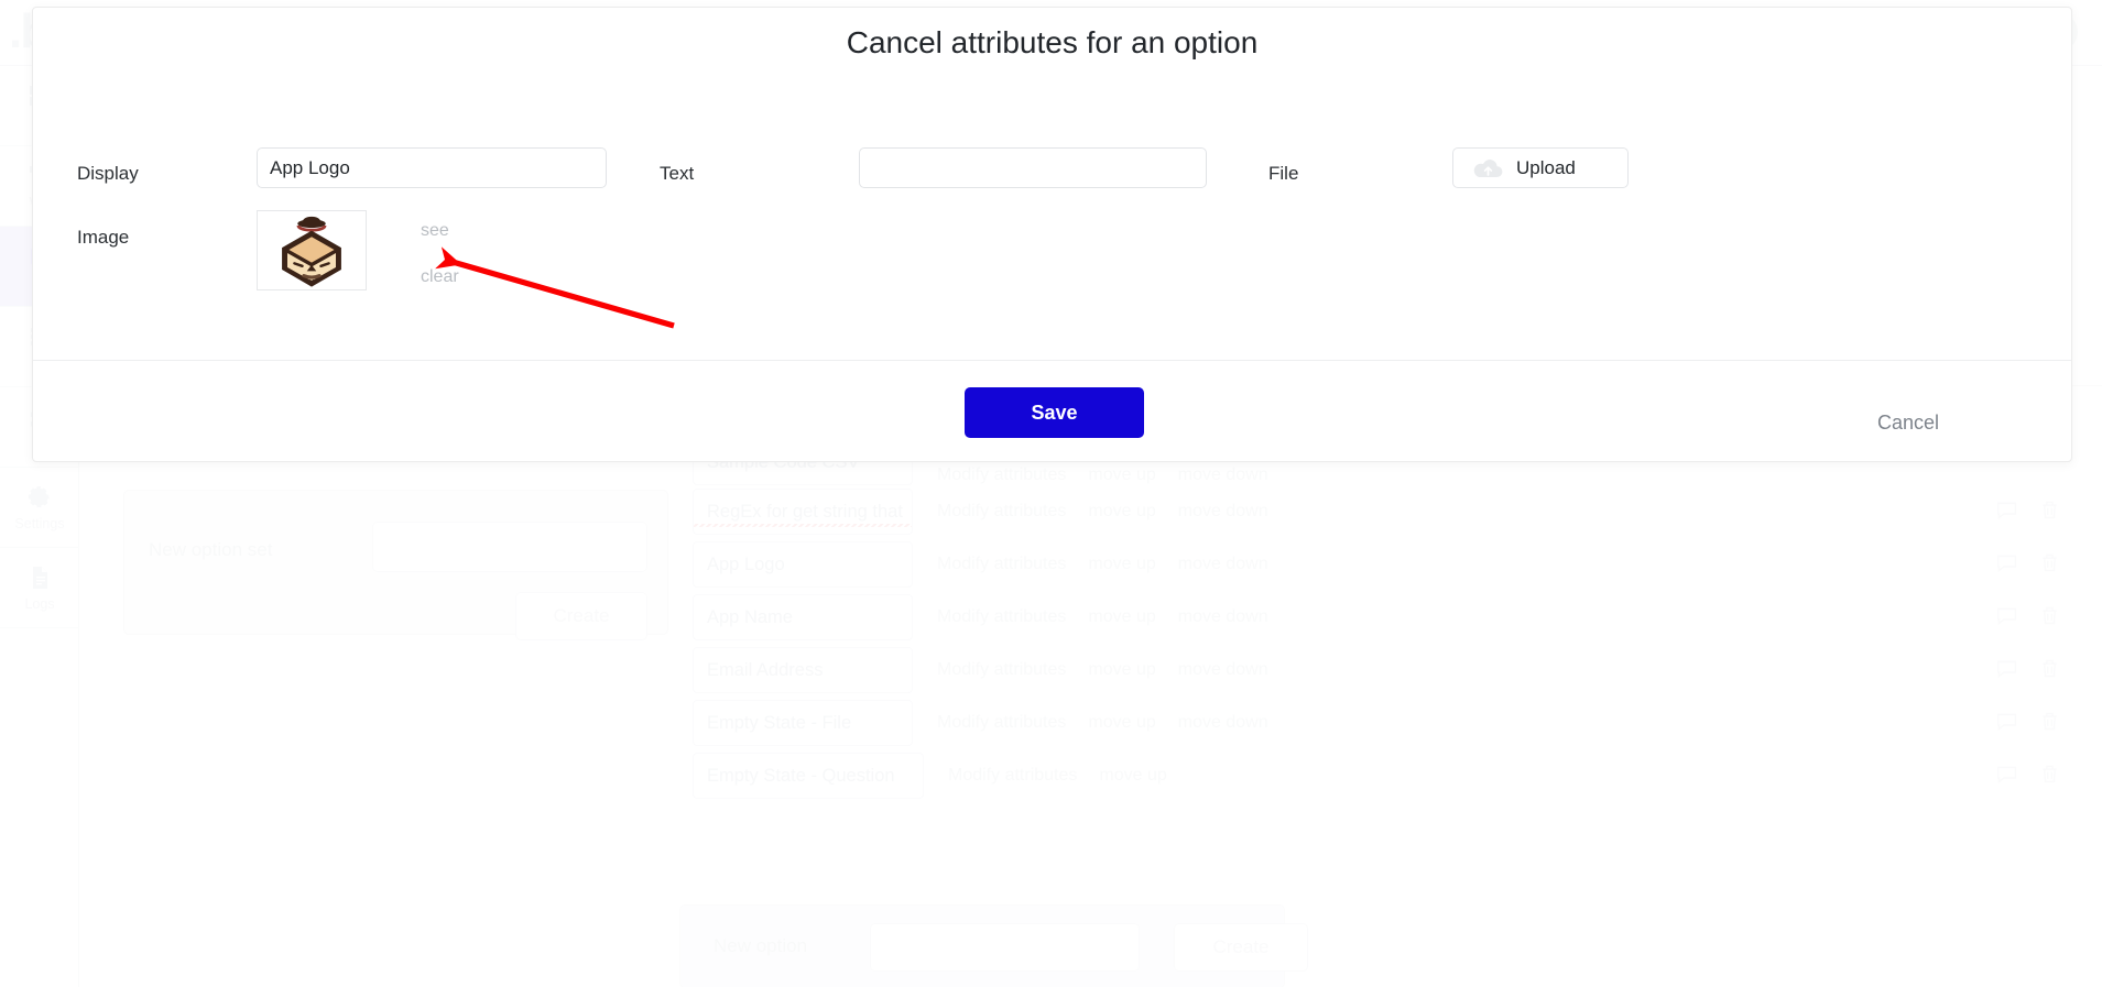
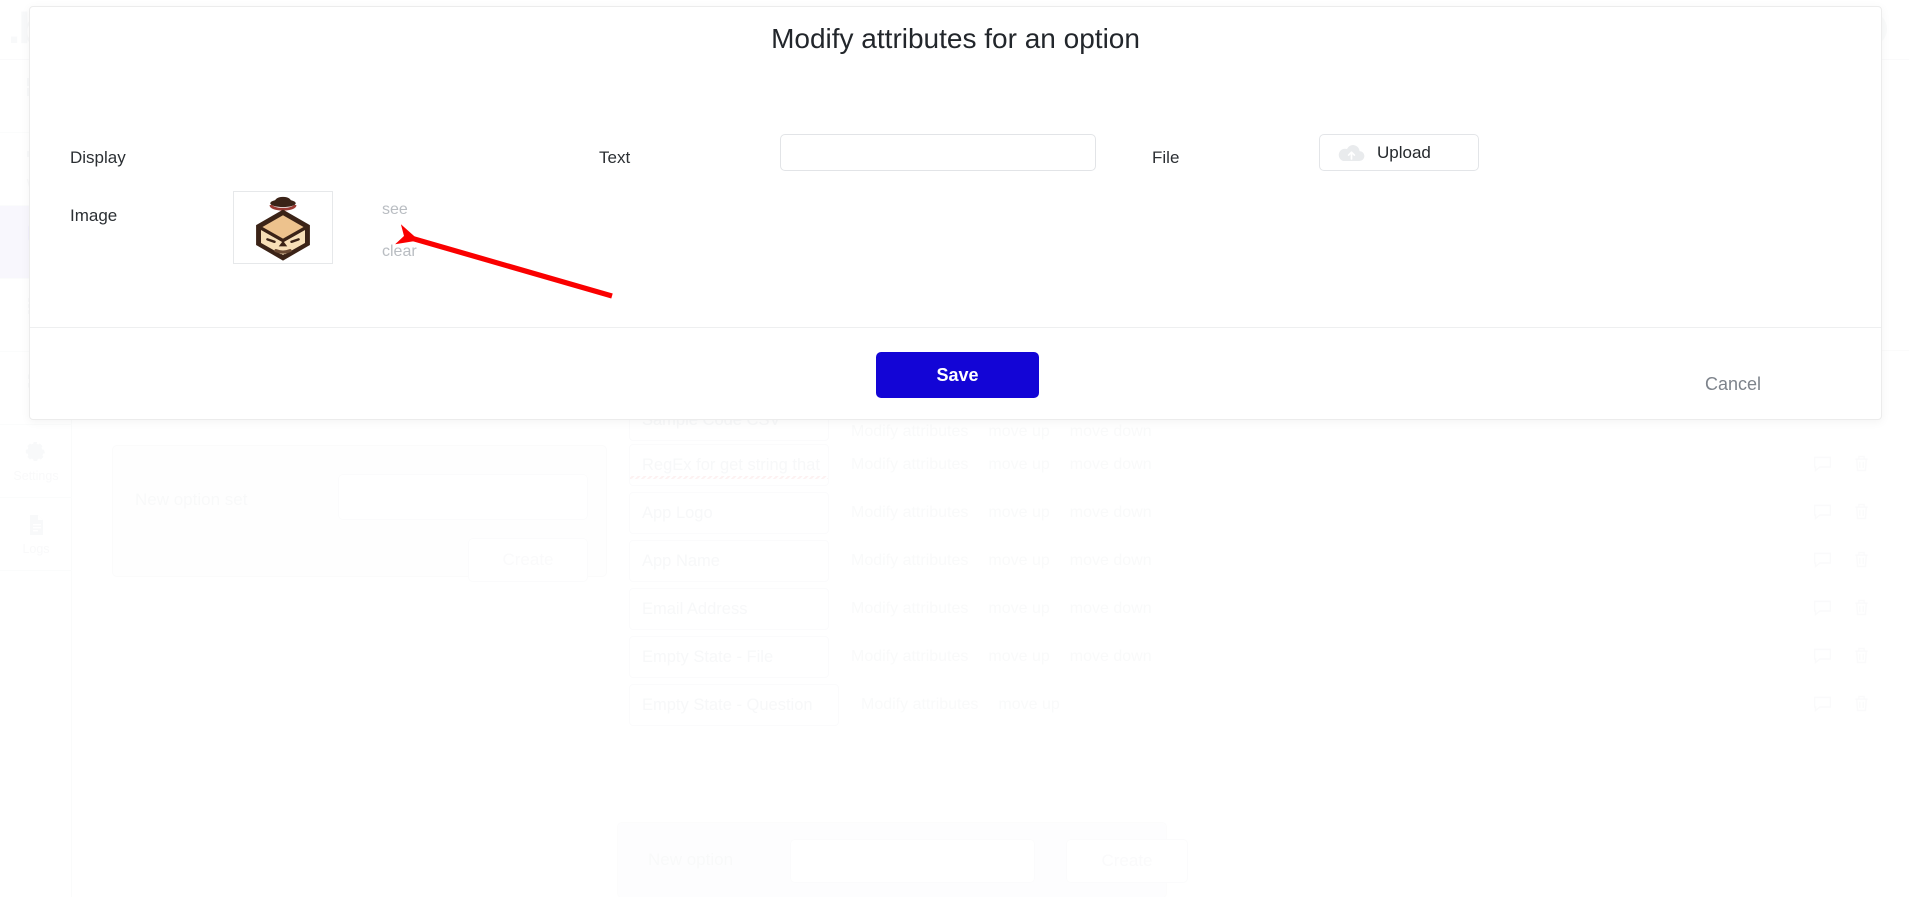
- Cancel attributes for an option
+ Modify attributes for an option
  Display
- App Logo
  Text
  File
  Upload
  Image
  see
  clear
  Save
  Cancel
